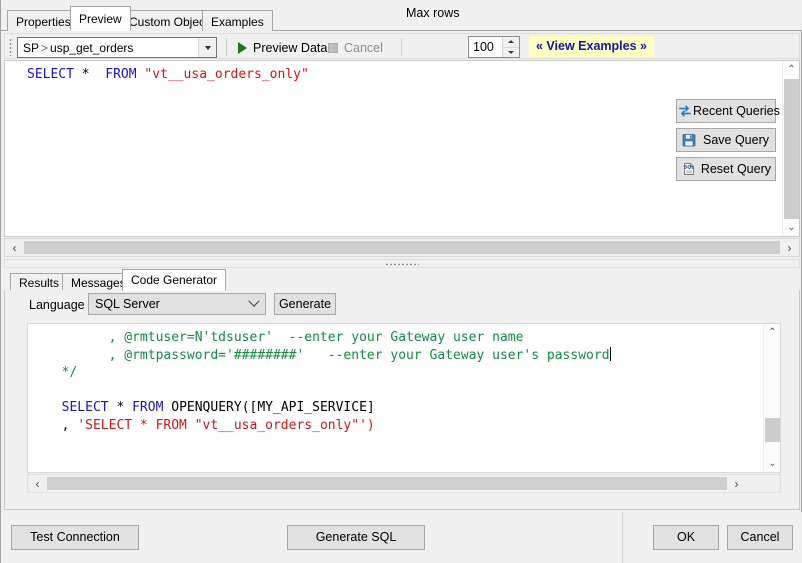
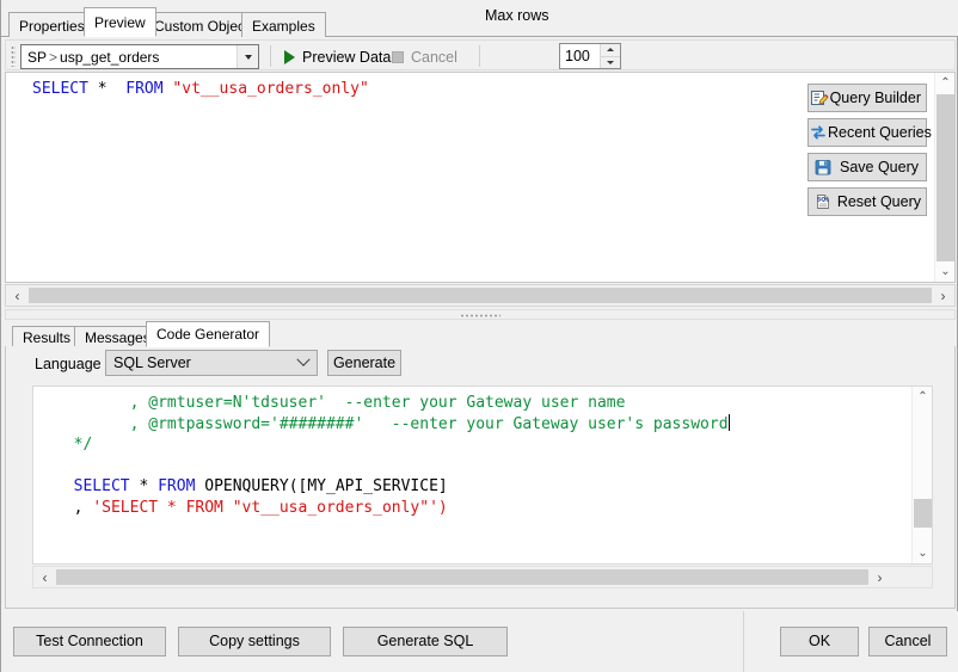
  Properties
  Preview
  Custom Obje
  Examples
  SP > usp_get_orders
  Preview Data
  Cancel
  Max rows
  100
- « View Examples »
  SELECT * FROM "vt__usa_orders_only"
+ Query Builder
  Recent Queries
  Save Query
  Reset Query
  ⌃
  ⌄
  ‹
  ›
  Results
  Message
  Code Generator
  Language
  SQL Server
  Generate
  , @rmtuser=N'tdsuser' --enter your Gateway user name , @rmtpassword='########' --enter your Gateway user's password */ SELECT * FROM OPENQUERY([MY_API_SERVICE] , 'SELECT * FROM "vt__usa_orders_only"')
  ⌃
  ⌄
  ‹
  ›
  Test Connection
+ Copy settings
  Generate SQL
  OK
  Cancel
